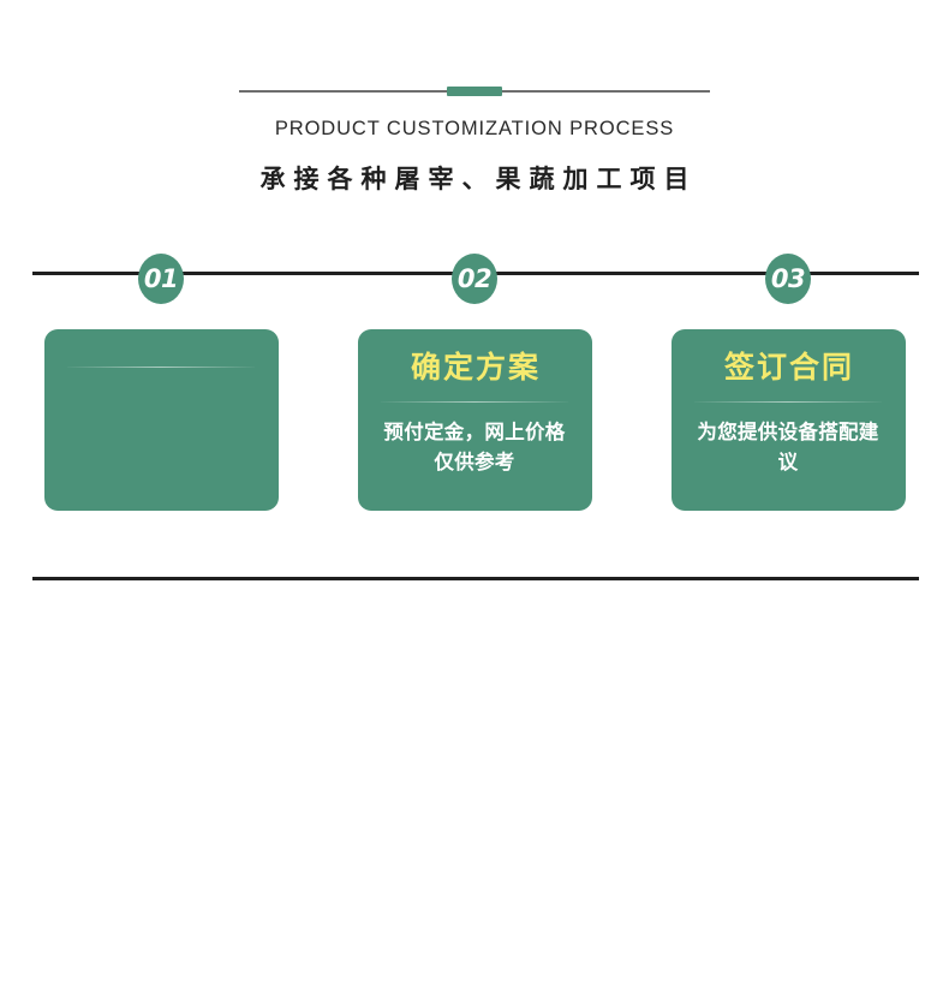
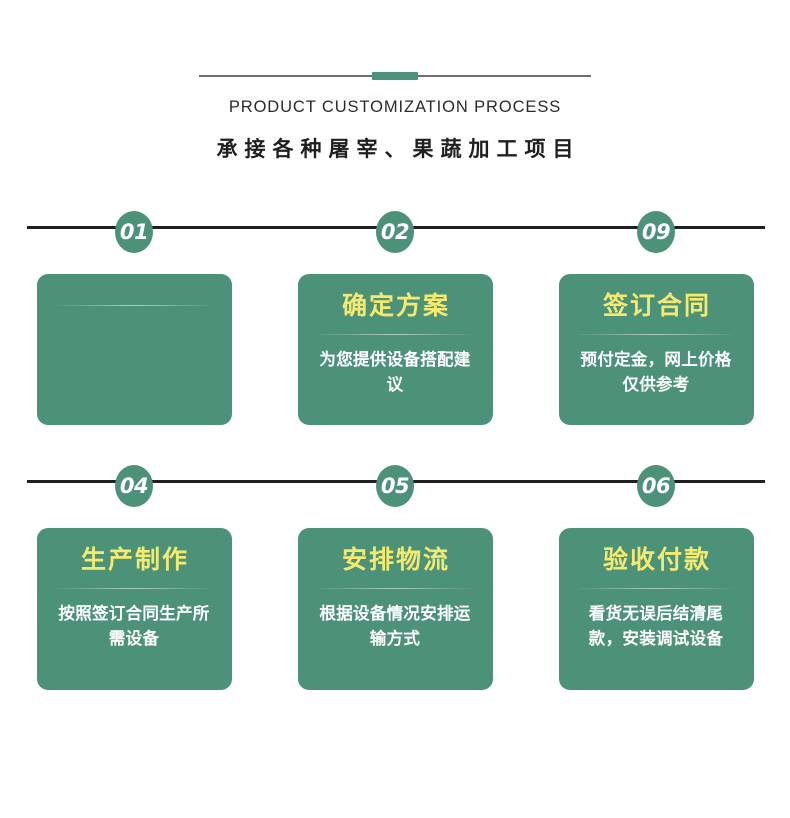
  PRODUCT CUSTOMIZATION PROCESS
  承接各种屠宰、果蔬加工项目
  01
  02
  确定方案
- 预付定金，网上价格仅供参考
+ 为您提供设备搭配建议
- 03
+ 09
  签订合同
- 为您提供设备搭配建议
+ 预付定金，网上价格仅供参考
+ 04
+ 生产制作
+ 按照签订合同生产所需设备
+ 05
+ 安排物流
+ 根据设备情况安排运输方式
+ 06
+ 验收付款
+ 看货无误后结清尾款，安装调试设备
